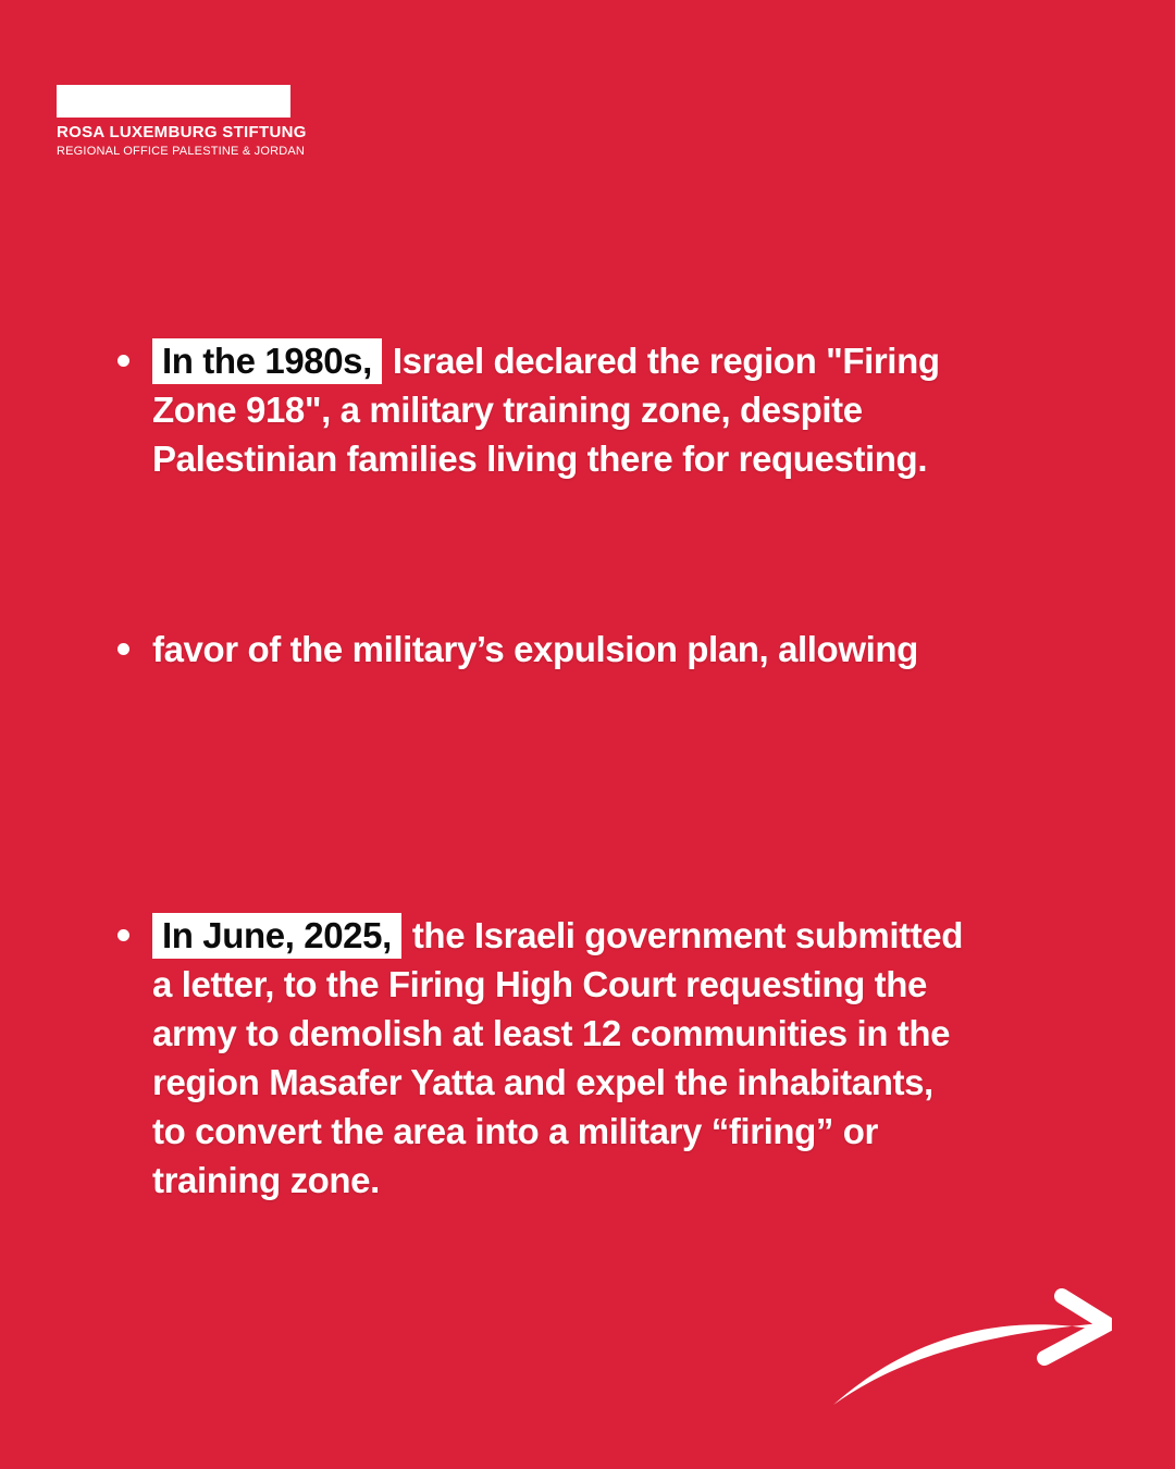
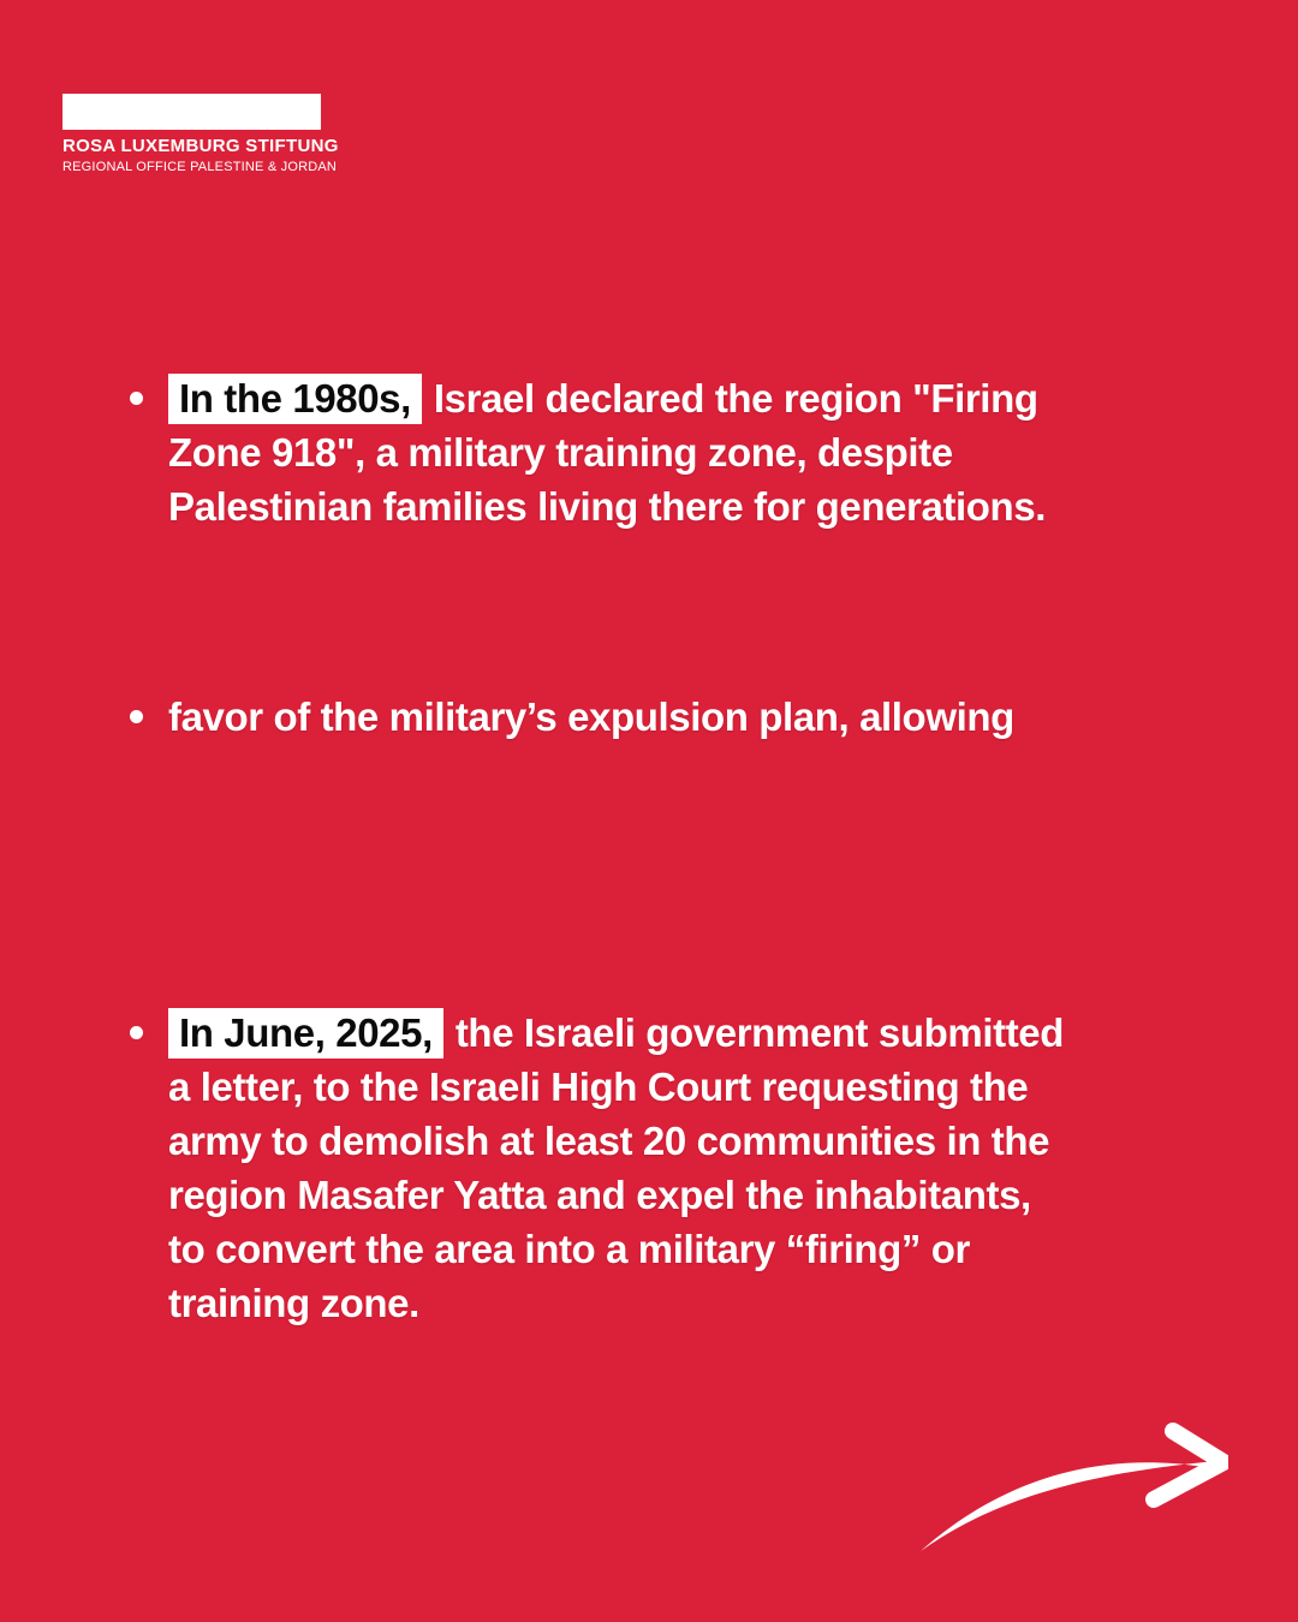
  ROSA LUXEMBURG STIFTUNG
  REGIONAL OFFICE PALESTINE & JORDAN
  In the 1980s, Israel declared the region "Firing
  Zone 918", a military training zone, despite
- Palestinian families living there for requesting.
+ Palestinian families living there for generations.
  favor of the military’s expulsion plan, allowing
  In June, 2025, the Israeli government submitted
- a letter, to the Firing High Court requesting the
+ a letter, to the Israeli High Court requesting the
- army to demolish at least 12 communities in the
+ army to demolish at least 20 communities in the
  region Masafer Yatta and expel the inhabitants,
  to convert the area into a military “firing” or
  training zone.
